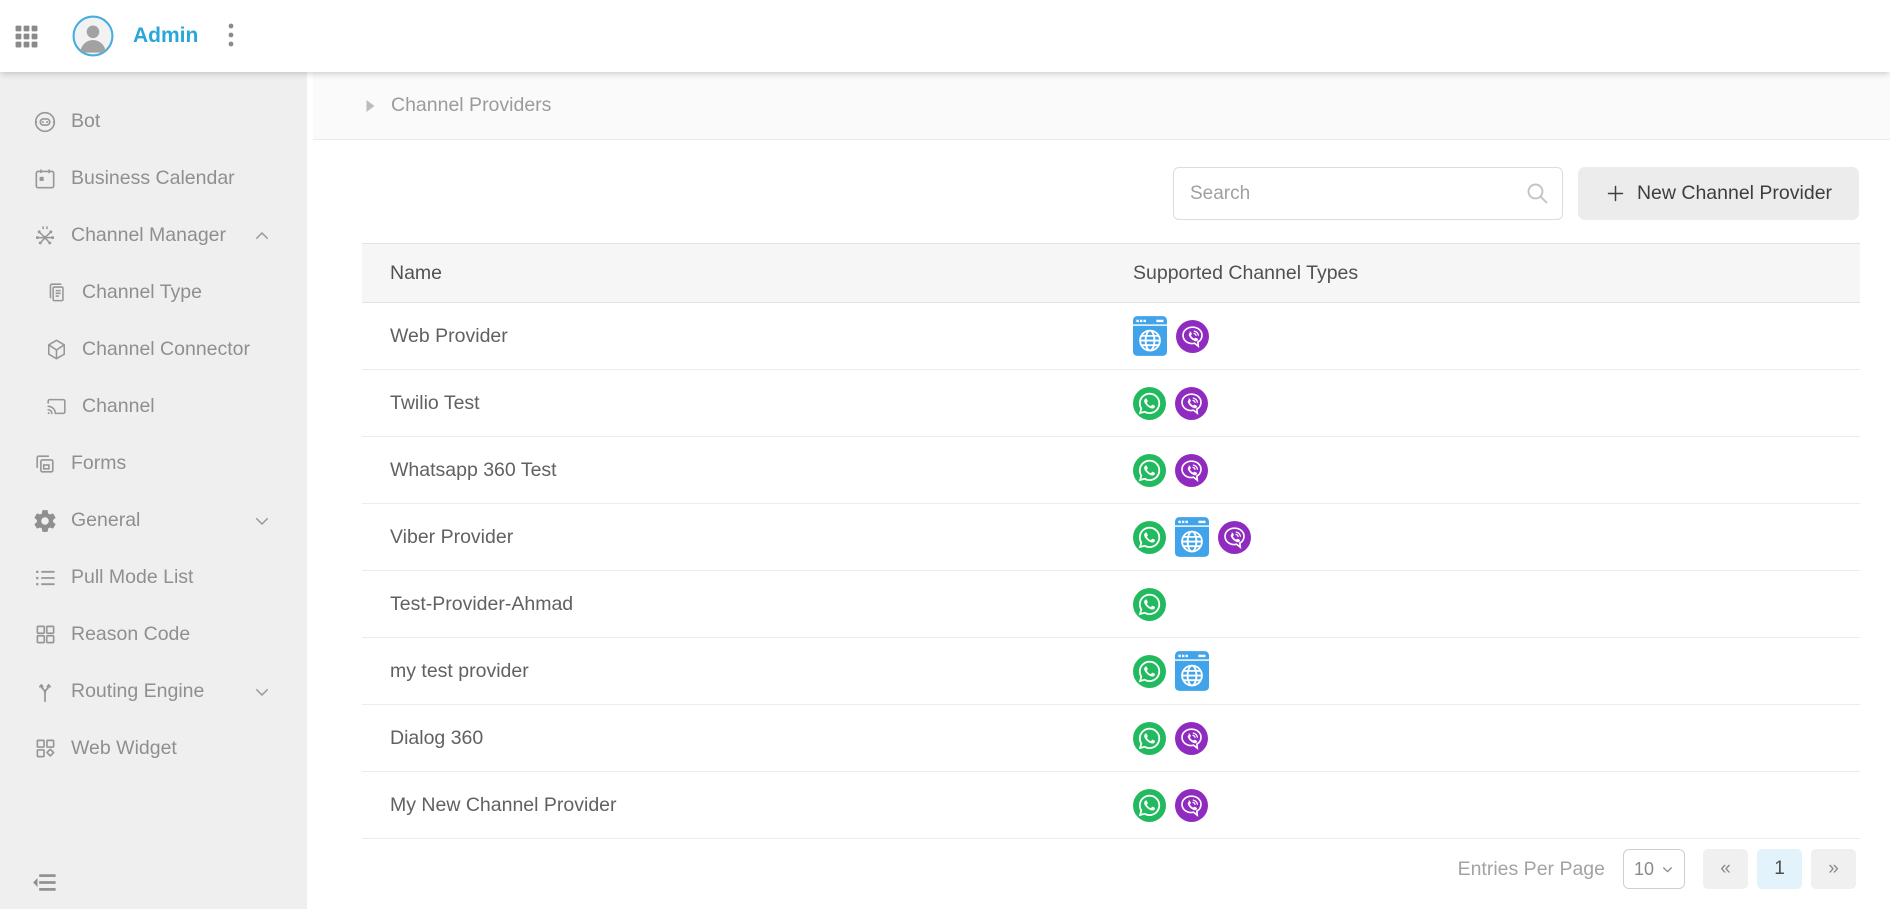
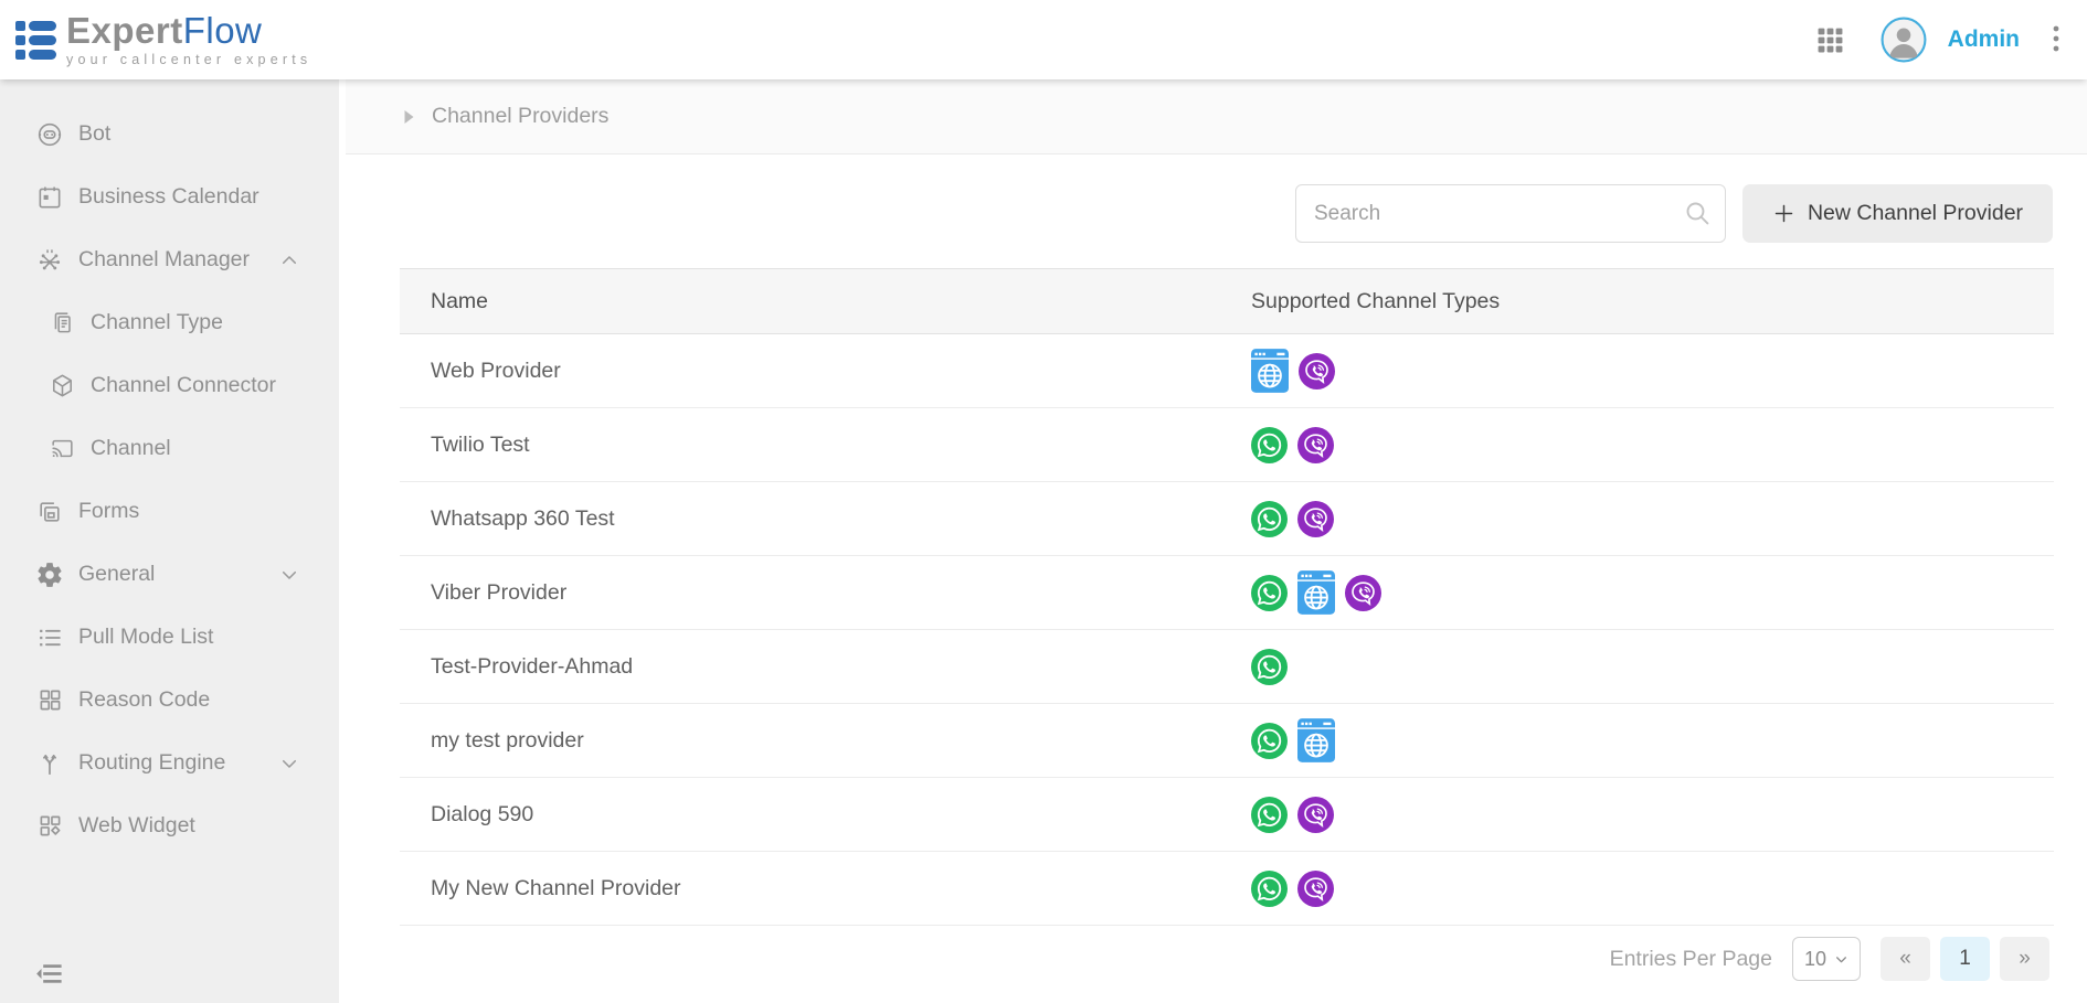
+ ExpertFlow
+ your callcenter experts
  Admin
  Bot
  Business Calendar
  Channel Manager
  Channel Type
  Channel Connector
  Channel
  Forms
  General
  Pull Mode List
  Reason Code
  Routing Engine
  Web Widget
  Channel Providers
  Search
  New Channel Provider
  Name
  Supported Channel Types
  Web Provider
  Twilio Test
  Whatsapp 360 Test
  Viber Provider
  Test-Provider-Ahmad
  my test provider
- Dialog 360
+ Dialog 590
  My New Channel Provider
  Entries Per Page
  10
  «
  1
  »
